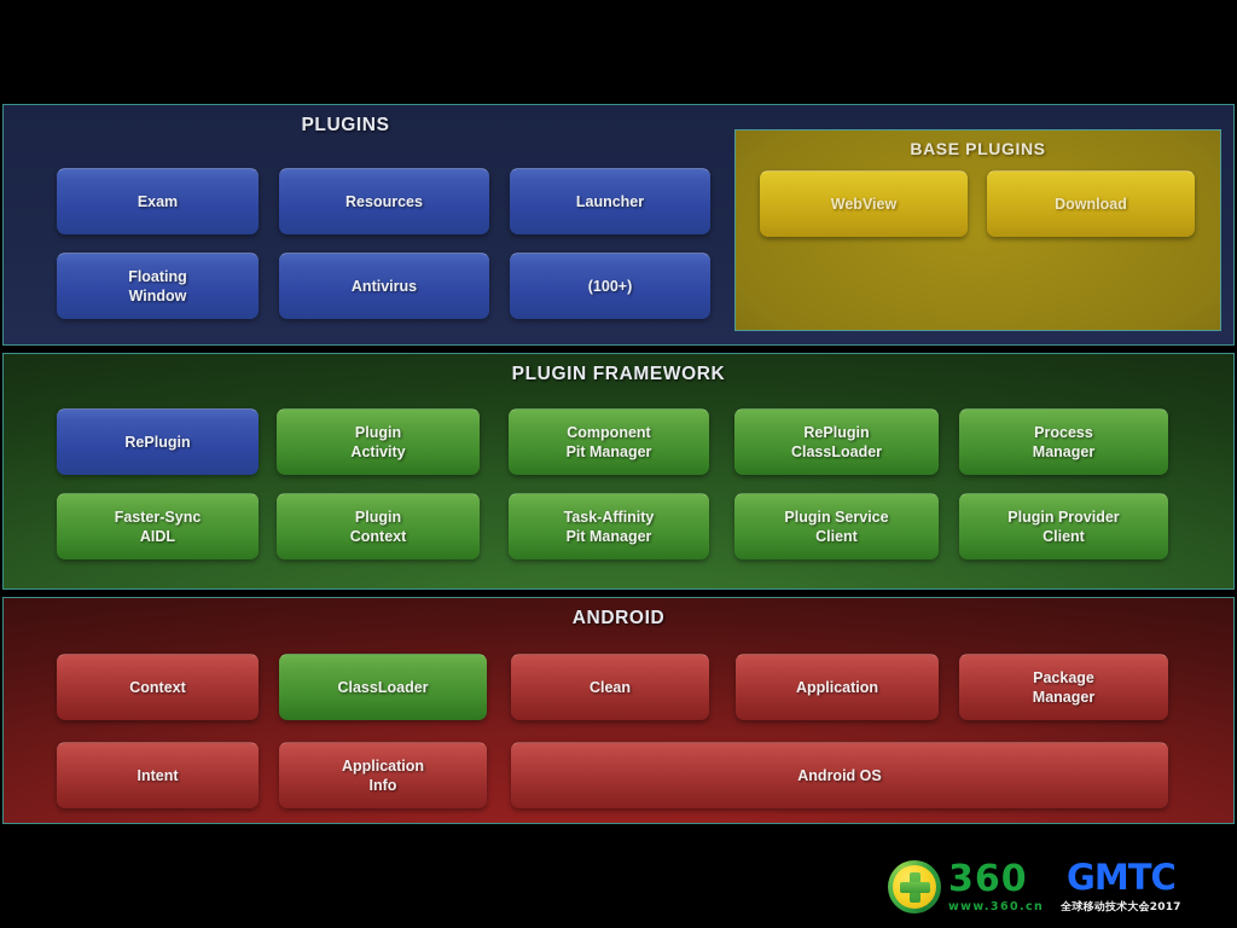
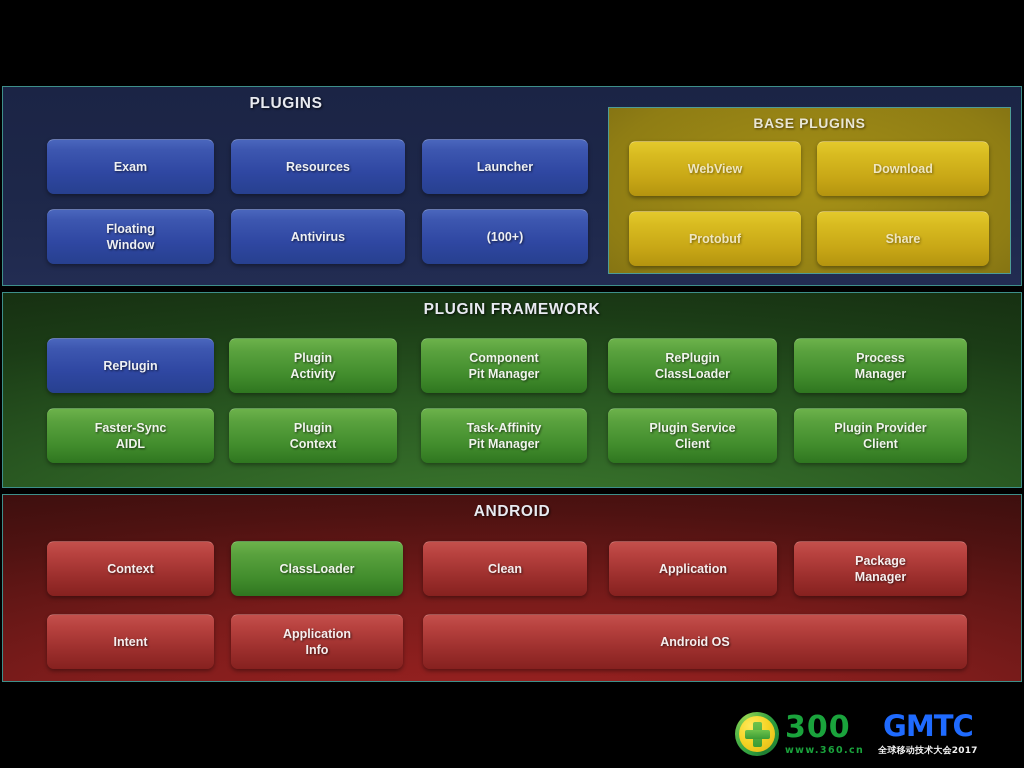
  PLUGINS
  Exam
  Resources
  Launcher
  Floating
  Window
  Antivirus
  (100+)
  BASE PLUGINS
  WebView
  Download
+ Protobuf
+ Share
  PLUGIN FRAMEWORK
  RePlugin
  Plugin
  Activity
  Component
  Pit Manager
  RePlugin
  ClassLoader
  Process
  Manager
  Faster-Sync
  AIDL
  Plugin
  Context
  Task-Affinity
  Pit Manager
  Plugin Service
  Client
  Plugin Provider
  Client
  ANDROID
  Context
  ClassLoader
  Clean
  Application
  Package
  Manager
  Intent
  Application
  Info
  Android OS
- 360
+ 300
  www.360.cn
  GMTC
  全球移动技术大会2017
